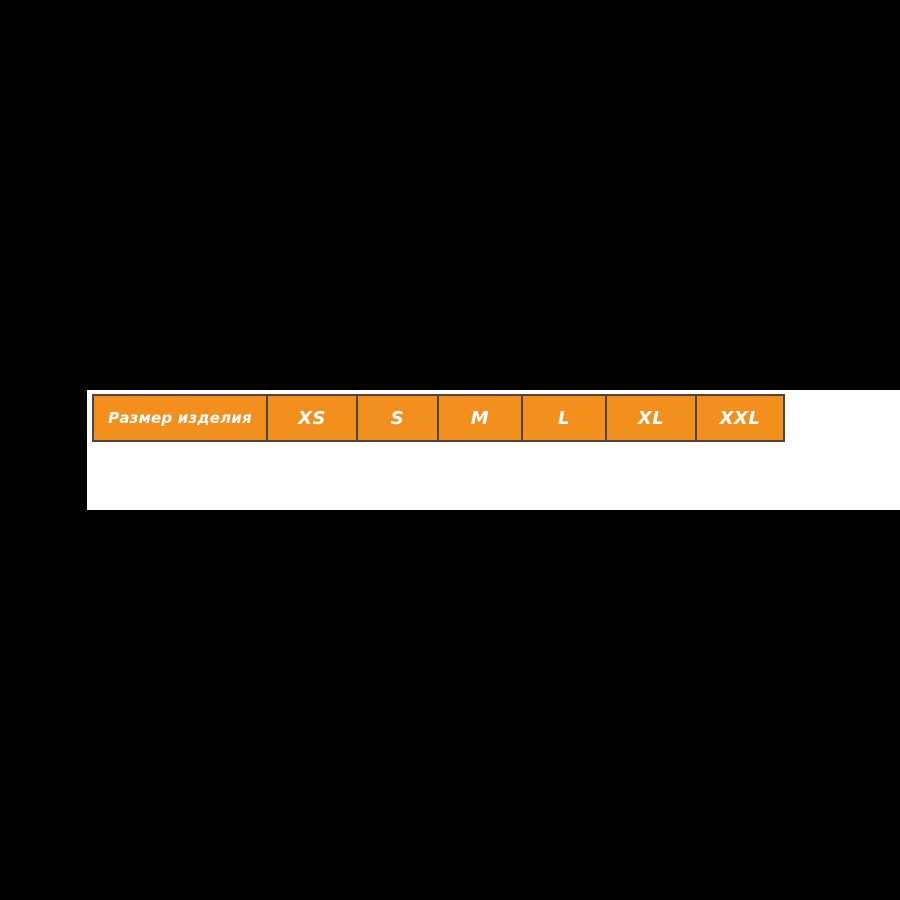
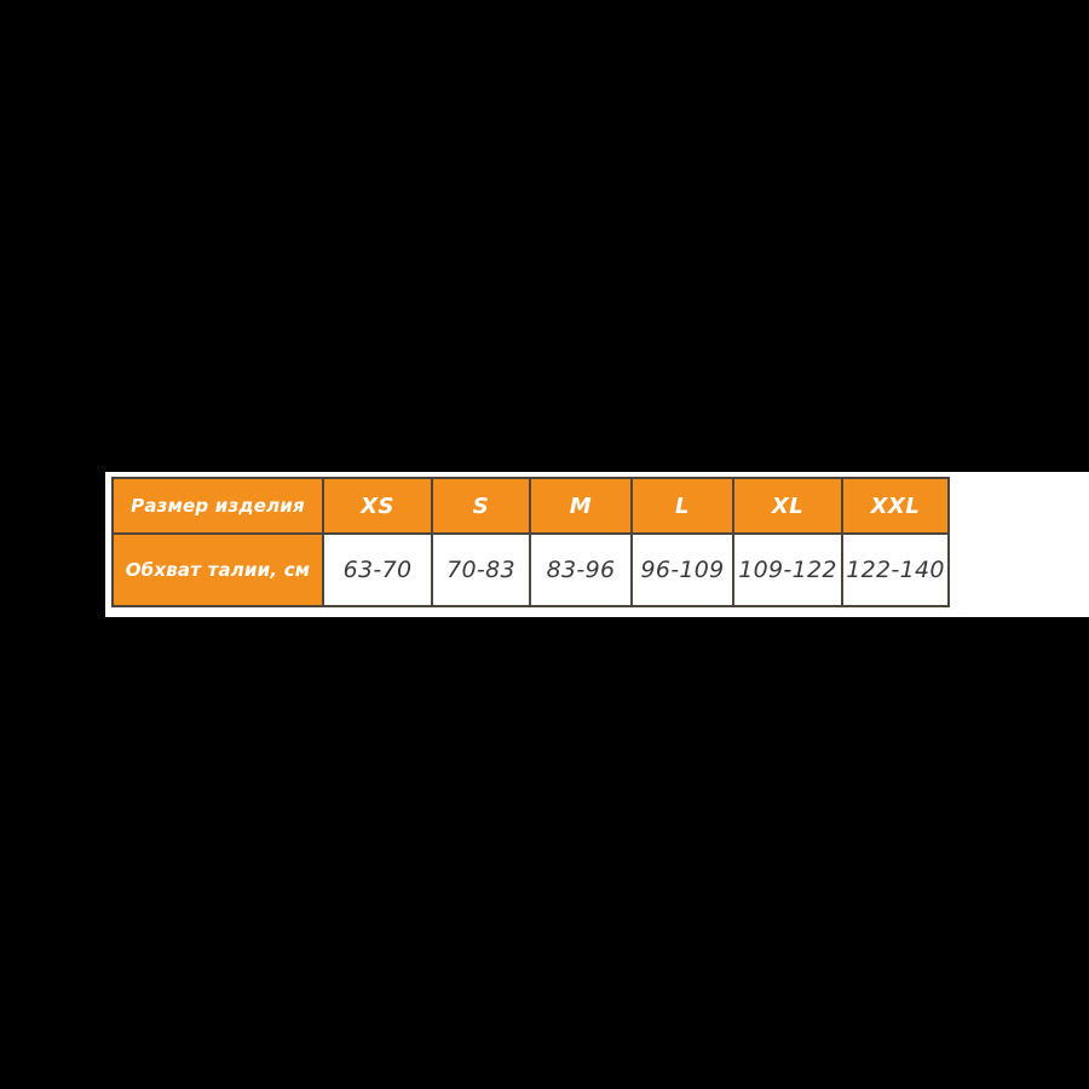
  Размер изделия	XS	S	M	L	XL	XXL
+ Обхват талии, см	63-70	70-83	83-96	96-109	109-122	122-140
